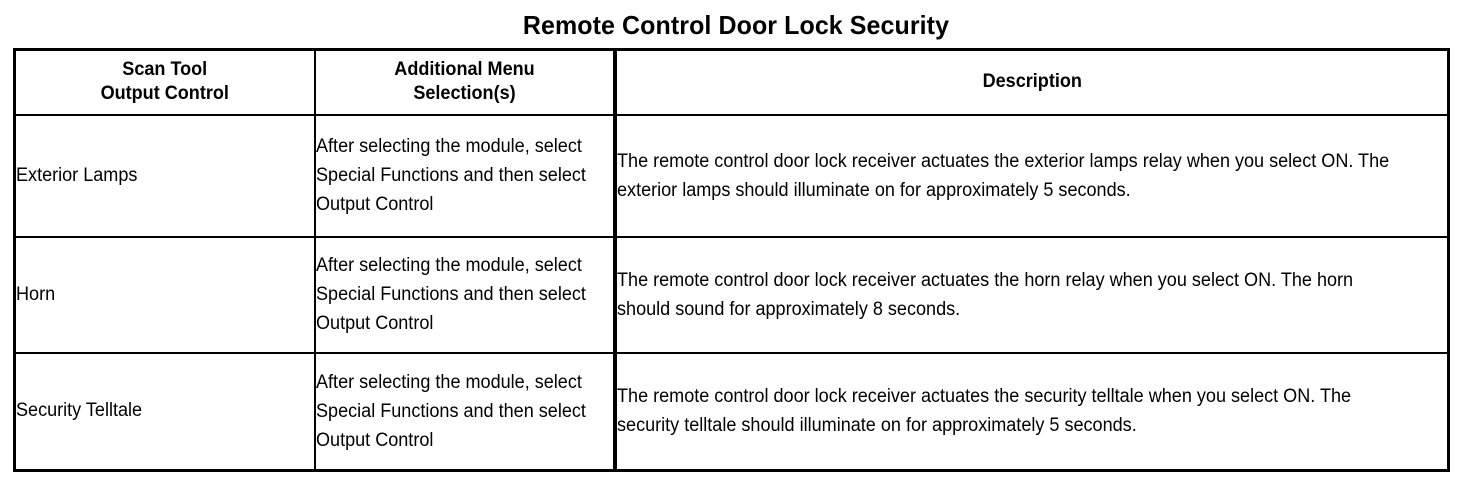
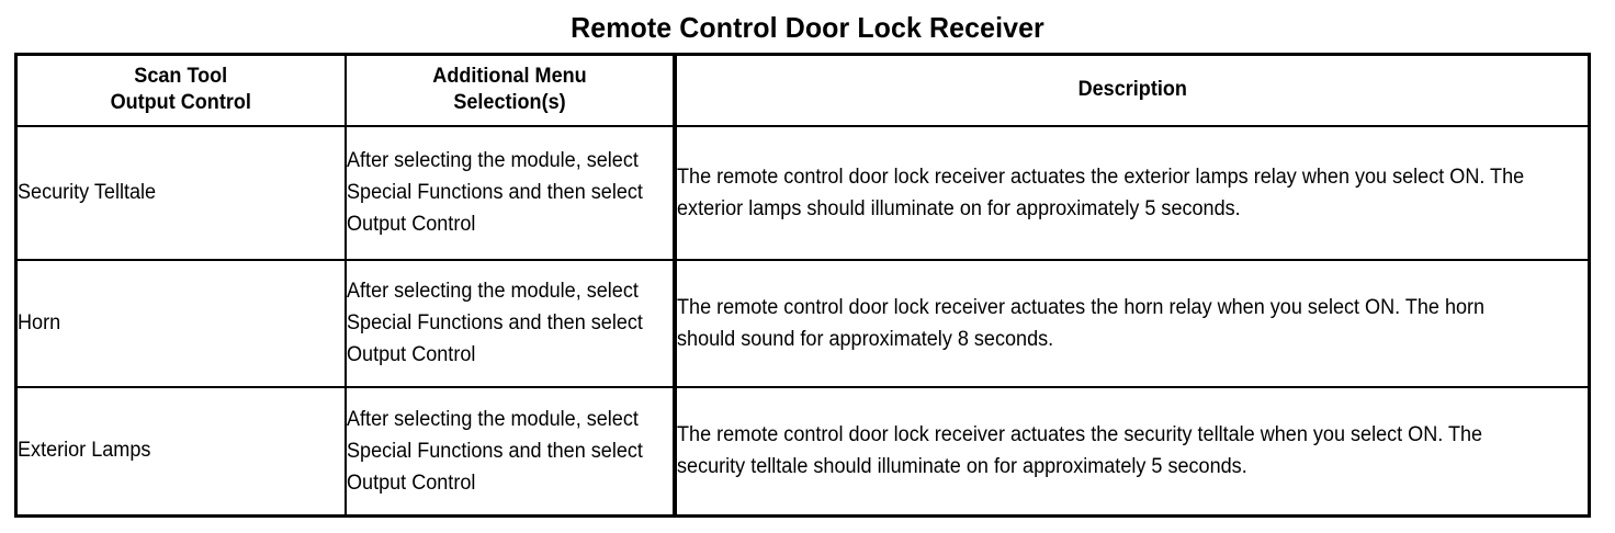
- Remote Control Door Lock Security
+ Remote Control Door Lock Receiver
  Scan Tool Output Control	Additional Menu Selection(s)	Description
- Exterior Lamps	After selecting the module, select Special Functions and then select Output Control	The remote control door lock receiver actuates the exterior lamps relay when you select ON. The exterior lamps should illuminate on for approximately 5 seconds.
+ Security Telltale	After selecting the module, select Special Functions and then select Output Control	The remote control door lock receiver actuates the exterior lamps relay when you select ON. The exterior lamps should illuminate on for approximately 5 seconds.
  Horn	After selecting the module, select Special Functions and then select Output Control	The remote control door lock receiver actuates the horn relay when you select ON. The horn should sound for approximately 8 seconds.
- Security Telltale	After selecting the module, select Special Functions and then select Output Control	The remote control door lock receiver actuates the security telltale when you select ON. The security telltale should illuminate on for approximately 5 seconds.
+ Exterior Lamps	After selecting the module, select Special Functions and then select Output Control	The remote control door lock receiver actuates the security telltale when you select ON. The security telltale should illuminate on for approximately 5 seconds.
